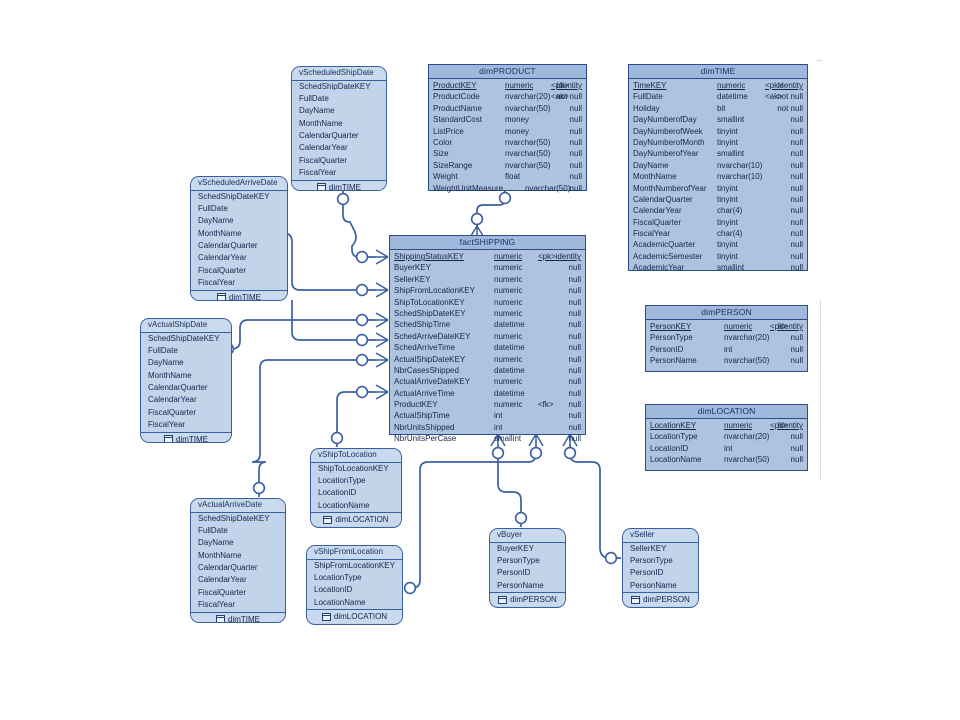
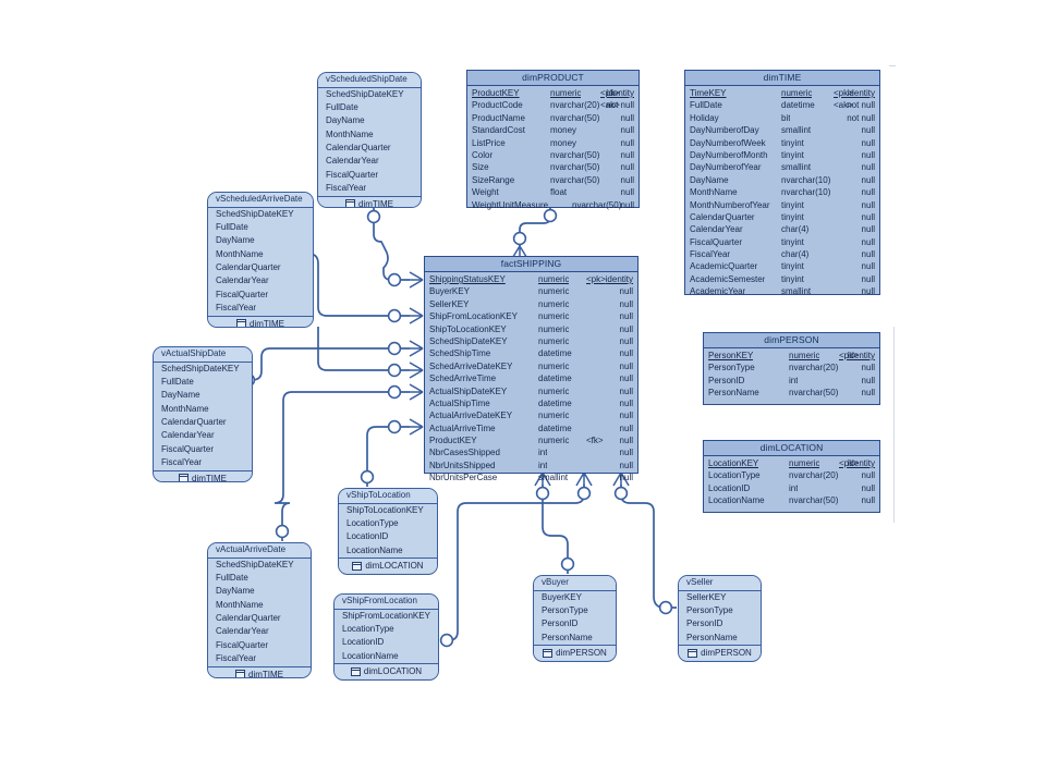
  dimPRODUCT
  ProductKEY
  numeric
  <pk>
  identity
  ProductCode
  nvarchar(20)
  <ak>
  not null
  ProductName
  nvarchar(50)
  null
  StandardCost
  money
  null
  ListPrice
  money
  null
  Color
  nvarchar(50)
  null
  Size
  nvarchar(50)
  null
  SizeRange
  nvarchar(50)
  null
  Weight
  float
  null
  WeightUnitMeasure
  nvarchar(50)
  null
  dimTIME
  TimeKEY
  numeric
  <pk>
  identity
  FullDate
  datetime
  <ak>
  not null
  Holiday
  bit
  not null
  DayNumberofDay
  smallint
  null
  DayNumberofWeek
  tinyint
  null
  DayNumberofMonth
  tinyint
  null
  DayNumberofYear
  smallint
  null
  DayName
  nvarchar(10)
  null
  MonthName
  nvarchar(10)
  null
  MonthNumberofYear
  tinyint
  null
  CalendarQuarter
  tinyint
  null
  CalendarYear
  char(4)
  null
  FiscalQuarter
  tinyint
  null
  FiscalYear
  char(4)
  null
  AcademicQuarter
  tinyint
  null
  AcademicSemester
  tinyint
  null
  AcademicYear
  smallint
  null
  factSHIPPING
  ShippingStatusKEY
  numeric
  <pk>
  identity
  BuyerKEY
  numeric
  null
  SellerKEY
  numeric
  null
  ShipFromLocationKEY
  numeric
  null
  ShipToLocationKEY
  numeric
  null
  SchedShipDateKEY
  numeric
  null
  SchedShipTime
  datetime
  null
  SchedArriveDateKEY
  numeric
  null
  SchedArriveTime
  datetime
  null
  ActualShipDateKEY
  numeric
  null
- NbrCasesShipped
+ ActualShipTime
  datetime
  null
  ActualArriveDateKEY
  numeric
  null
  ActualArriveTime
  datetime
  null
  ProductKEY
  numeric
  <fk>
  null
- ActualShipTime
+ NbrCasesShipped
  int
  null
  NbrUnitsShipped
  int
  null
  NbrUnitsPerCase
  smallint
  null
  dimPERSON
  PersonKEY
  numeric
  <pk>
  identity
  PersonType
  nvarchar(20)
  null
  PersonID
  int
  null
  PersonName
  nvarchar(50)
  null
  dimLOCATION
  LocationKEY
  numeric
  <pk>
  identity
  LocationType
  nvarchar(20)
  null
  LocationID
  int
  null
  LocationName
  nvarchar(50)
  null
  vScheduledShipDate
  SchedShipDateKEY
  FullDate
  DayName
  MonthName
  CalendarQuarter
  CalendarYear
  FiscalQuarter
  FiscalYear
  dimTIME
  vScheduledArriveDate
  SchedShipDateKEY
  FullDate
  DayName
  MonthName
  CalendarQuarter
  CalendarYear
  FiscalQuarter
  FiscalYear
  dimTIME
  vActualShipDate
  SchedShipDateKEY
  FullDate
  DayName
  MonthName
  CalendarQuarter
  CalendarYear
  FiscalQuarter
  FiscalYear
  dimTIME
  vActualArriveDate
  SchedShipDateKEY
  FullDate
  DayName
  MonthName
  CalendarQuarter
  CalendarYear
  FiscalQuarter
  FiscalYear
  dimTIME
  vShipToLocation
  ShipToLocationKEY
  LocationType
  LocationID
  LocationName
  dimLOCATION
  vShipFromLocation
  ShipFromLocationKEY
  LocationType
  LocationID
  LocationName
  dimLOCATION
  vBuyer
  BuyerKEY
  PersonType
  PersonID
  PersonName
  dimPERSON
  vSeller
  SellerKEY
  PersonType
  PersonID
  PersonName
  dimPERSON
